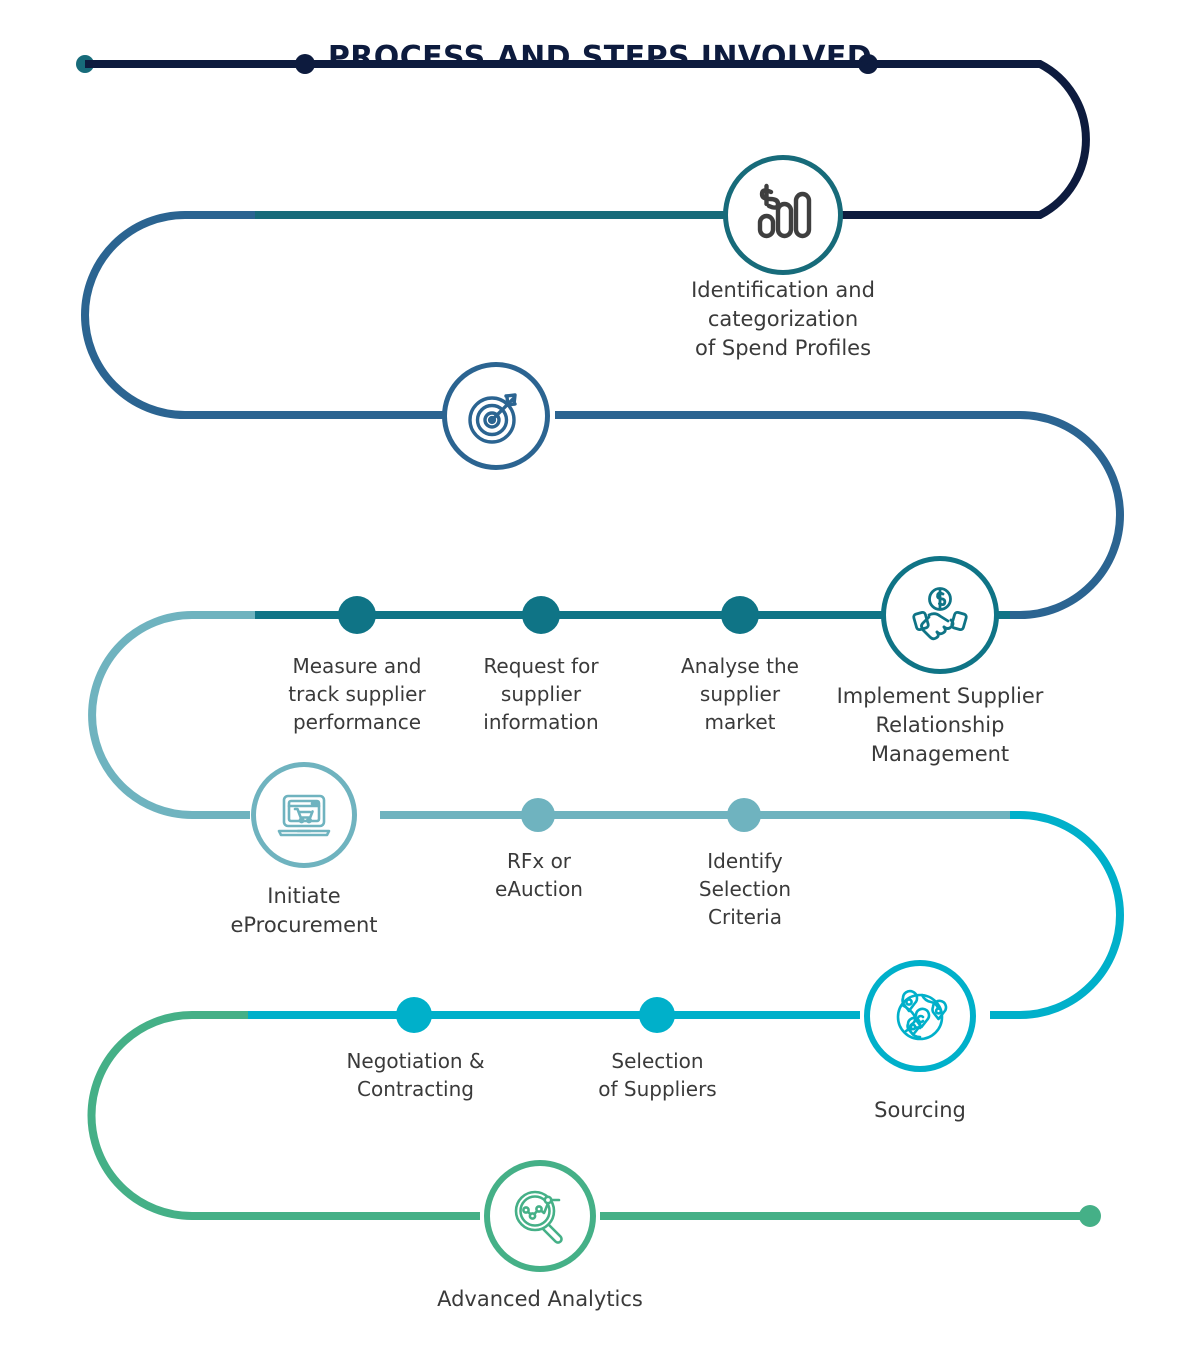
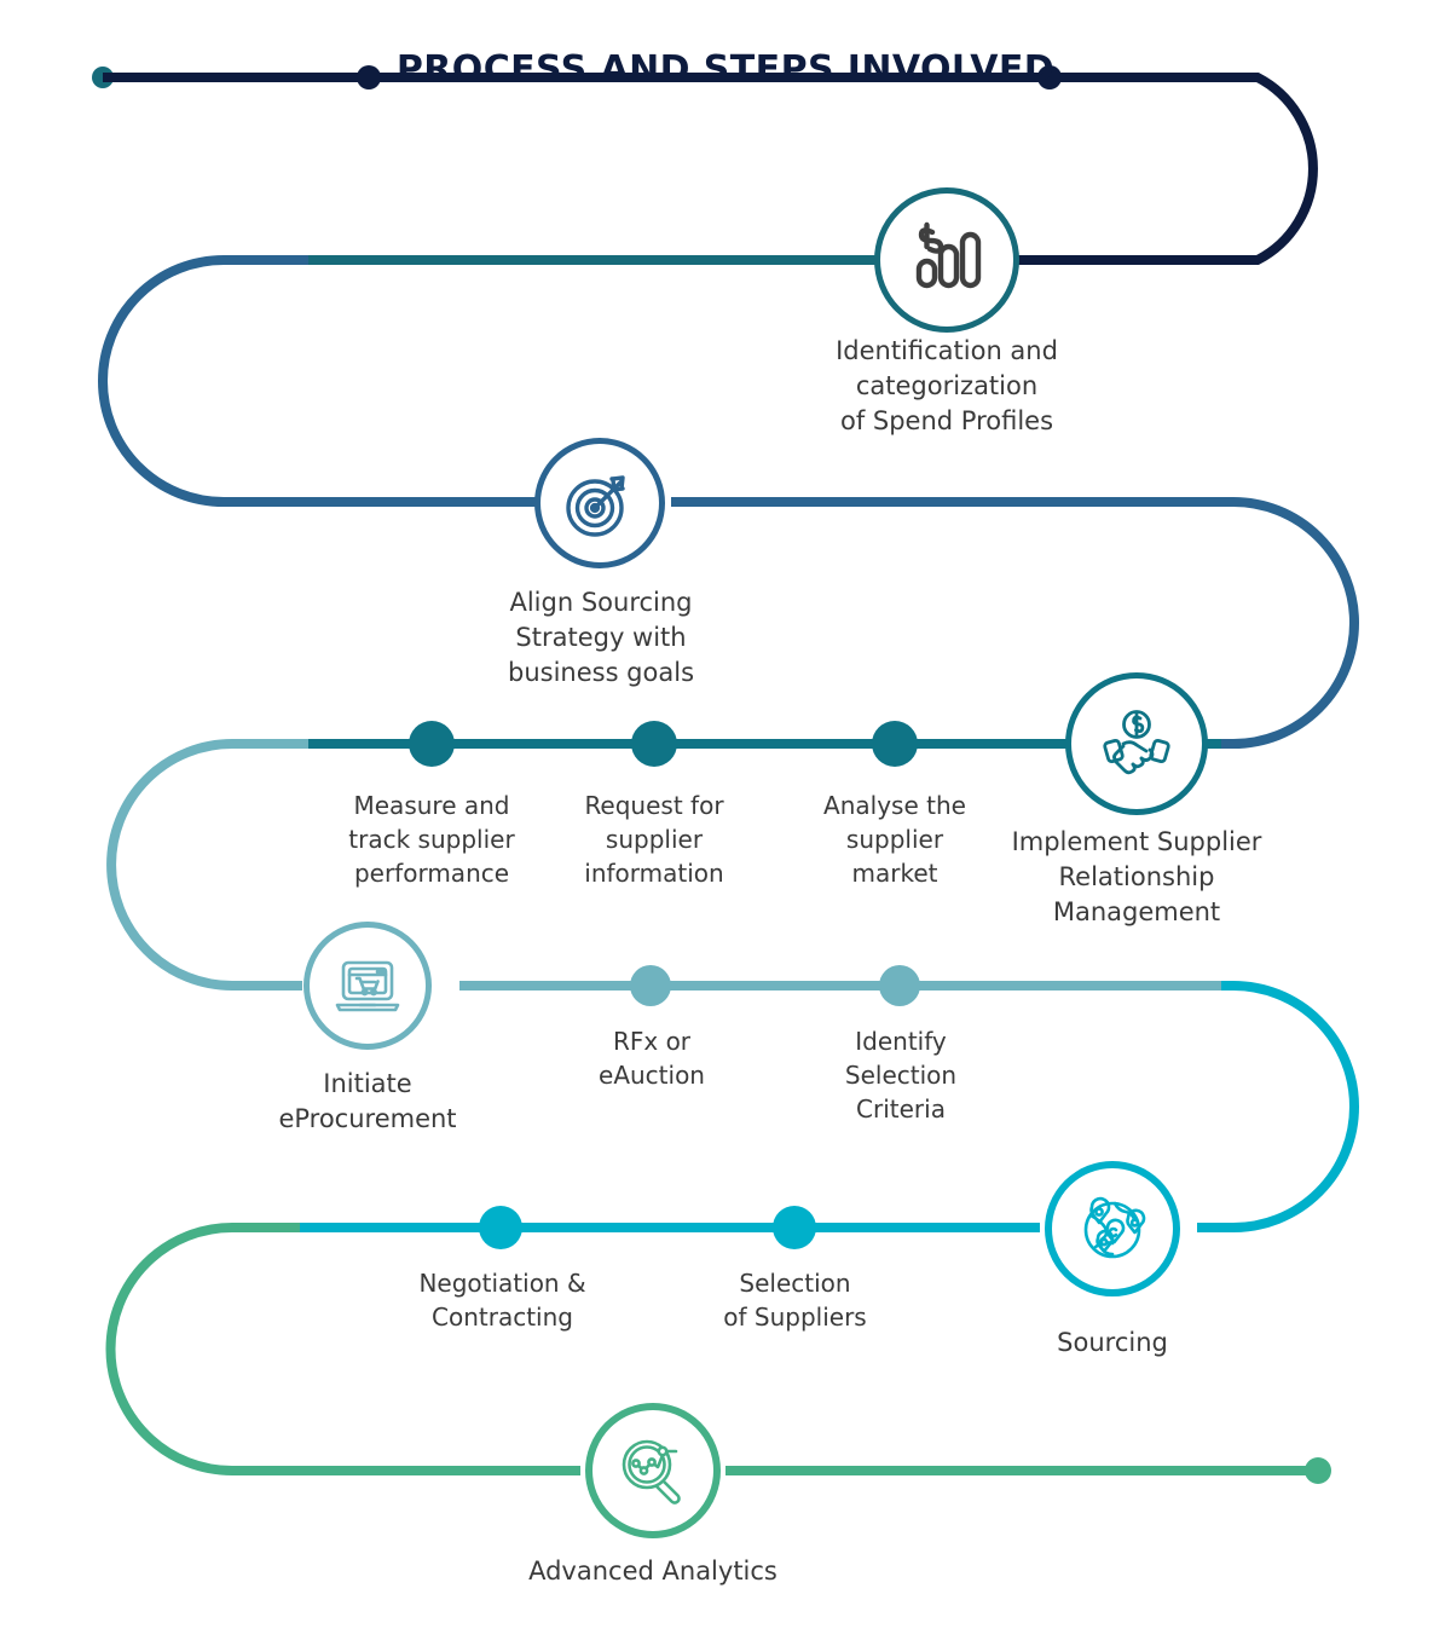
  PROCESS AND STEPS INVOLVED
  Identification and
  categorization
  of Spend Profiles
+ Align Sourcing
+ Strategy with
+ business goals
  Measure and
  track supplier
  performance
  Request for
  supplier
  information
  Analyse the
  supplier
  market
  Implement Supplier
  Relationship
  Management
  Initiate
  eProcurement
  RFx or
  eAuction
  Identify
  Selection
  Criteria
  Negotiation &
  Contracting
  Selection
  of Suppliers
  Sourcing
  Advanced Analytics
